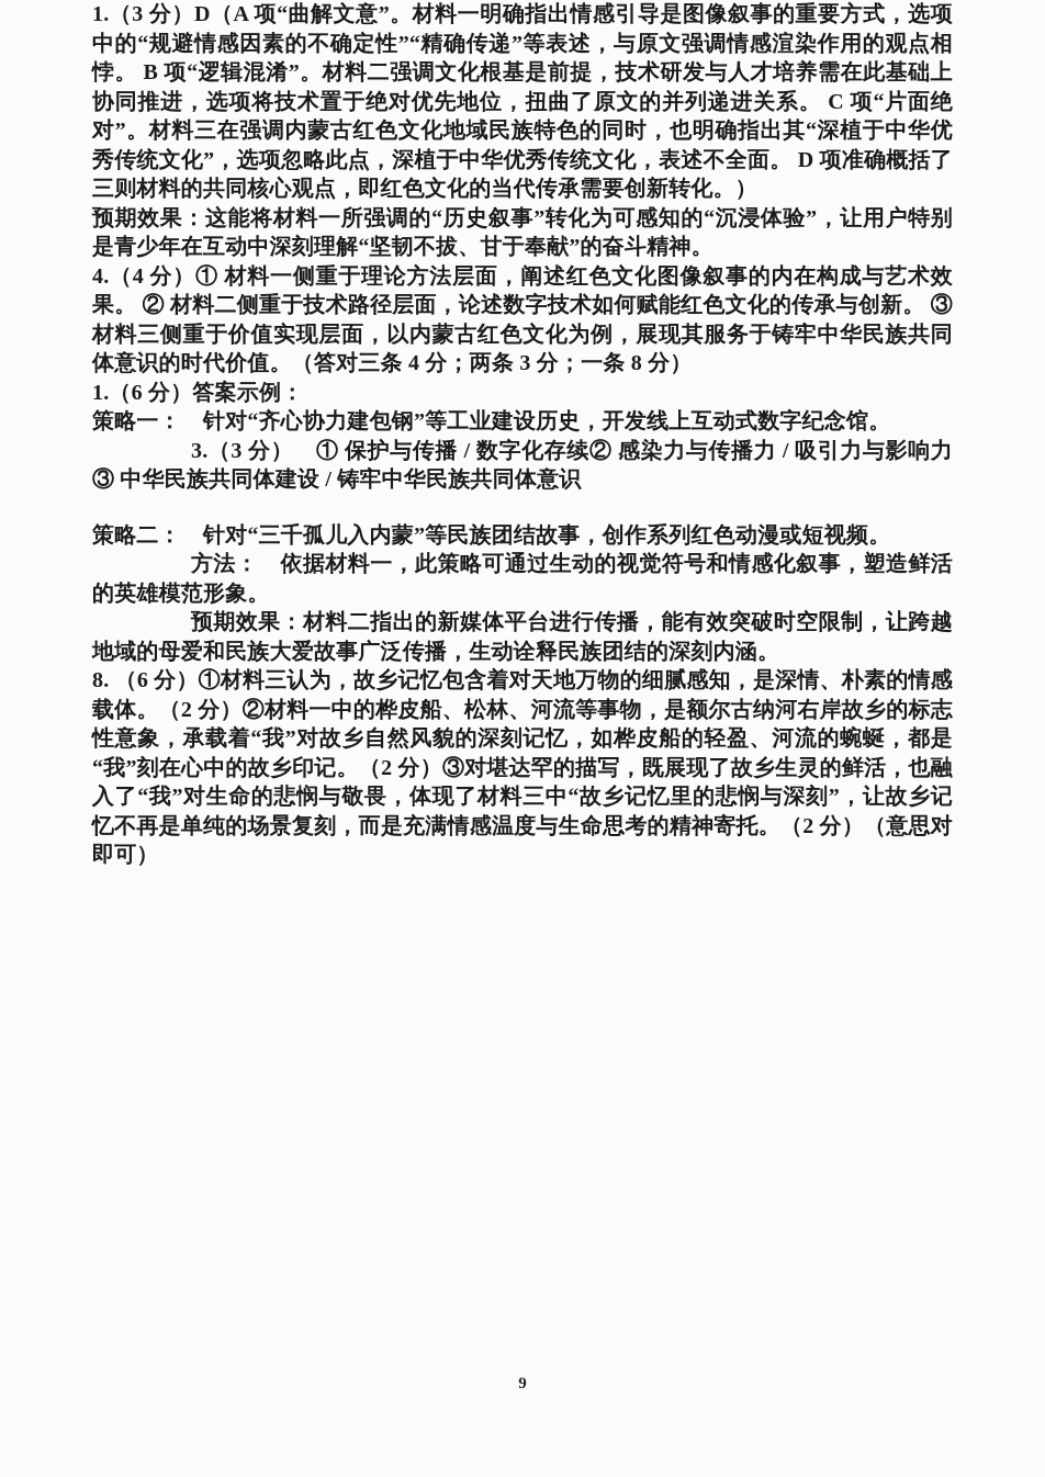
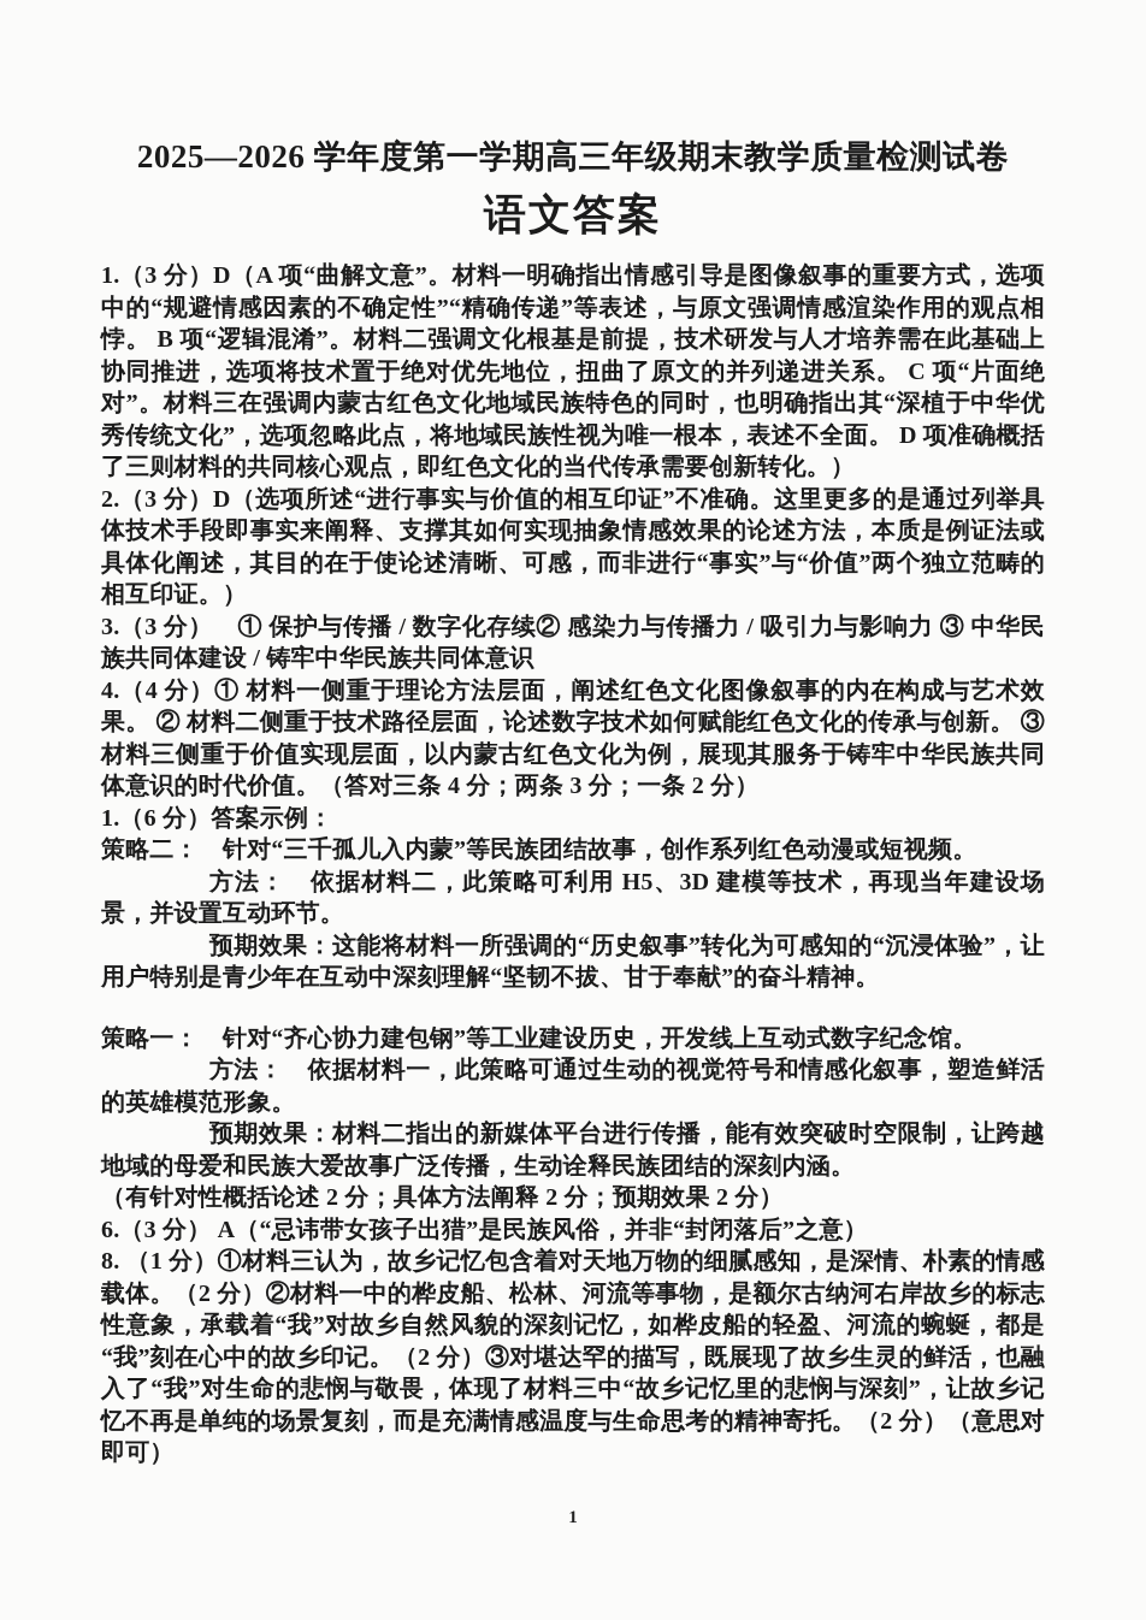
+ 2025—2026 学年度第一学期高三年级期末教学质量检测试卷
+ 语文答案
- 1.（3 分）D（A 项“曲解文意”。材料一明确指出情感引导是图像叙事的重要方式，选项中的“规避情感因素的不确定性”“精确传递”等表述，与原文强调情感渲染作用的观点相悖。 B 项“逻辑混淆”。材料二强调文化根基是前提，技术研发与人才培养需在此基础上协同推进，选项将技术置于绝对优先地位，扭曲了原文的并列递进关系。 C 项“片面绝对”。材料三在强调内蒙古红色文化地域民族特色的同时，也明确指出其“深植于中华优秀传统文化”，选项忽略此点，深植于中华优秀传统文化，表述不全面。 D 项准确概括了三则材料的共同核心观点，即红色文化的当代传承需要创新转化。）
+ 1.（3 分）D（A 项“曲解文意”。材料一明确指出情感引导是图像叙事的重要方式，选项中的“规避情感因素的不确定性”“精确传递”等表述，与原文强调情感渲染作用的观点相悖。 B 项“逻辑混淆”。材料二强调文化根基是前提，技术研发与人才培养需在此基础上协同推进，选项将技术置于绝对优先地位，扭曲了原文的并列递进关系。 C 项“片面绝对”。材料三在强调内蒙古红色文化地域民族特色的同时，也明确指出其“深植于中华优秀传统文化”，选项忽略此点，将地域民族性视为唯一根本，表述不全面。 D 项准确概括了三则材料的共同核心观点，即红色文化的当代传承需要创新转化。）
+ 2.（3 分）D（选项所述“进行事实与价值的相互印证”不准确。这里更多的是通过列举具体技术手段即事实来阐释、支撑其如何实现抽象情感效果的论述方法，本质是例证法或具体化阐述，其目的在于使论述清晰、可感，而非进行“事实”与“价值”两个独立范畴的相互印证。）
- 预期效果：这能将材料一所强调的“历史叙事”转化为可感知的“沉浸体验”，让用户特别是青少年在互动中深刻理解“坚韧不拔、甘于奉献”的奋斗精神。
+ 3.（3 分） ① 保护与传播 / 数字化存续② 感染力与传播力 / 吸引力与影响力 ③ 中华民族共同体建设 / 铸牢中华民族共同体意识
- 4.（4 分）① 材料一侧重于理论方法层面，阐述红色文化图像叙事的内在构成与艺术效果。 ② 材料二侧重于技术路径层面，论述数字技术如何赋能红色文化的传承与创新。 ③ 材料三侧重于价值实现层面，以内蒙古红色文化为例，展现其服务于铸牢中华民族共同体意识的时代价值。（答对三条 4 分；两条 3 分；一条 8 分）
+ 4.（4 分）① 材料一侧重于理论方法层面，阐述红色文化图像叙事的内在构成与艺术效果。 ② 材料二侧重于技术路径层面，论述数字技术如何赋能红色文化的传承与创新。 ③ 材料三侧重于价值实现层面，以内蒙古红色文化为例，展现其服务于铸牢中华民族共同体意识的时代价值。（答对三条 4 分；两条 3 分；一条 2 分）
  1.（6 分）答案示例：
- 策略一： 针对“齐心协力建包钢”等工业建设历史，开发线上互动式数字纪念馆。
+ 策略二： 针对“三千孤儿入内蒙”等民族团结故事，创作系列红色动漫或短视频。
+ 方法： 依据材料二，此策略可利用 H5、3D 建模等技术，再现当年建设场景，并设置互动环节。
- 3.（3 分） ① 保护与传播 / 数字化存续② 感染力与传播力 / 吸引力与影响力 ③ 中华民族共同体建设 / 铸牢中华民族共同体意识
+ 预期效果：这能将材料一所强调的“历史叙事”转化为可感知的“沉浸体验”，让用户特别是青少年在互动中深刻理解“坚韧不拔、甘于奉献”的奋斗精神。
- 策略二： 针对“三千孤儿入内蒙”等民族团结故事，创作系列红色动漫或短视频。
+ 策略一： 针对“齐心协力建包钢”等工业建设历史，开发线上互动式数字纪念馆。
  方法： 依据材料一，此策略可通过生动的视觉符号和情感化叙事，塑造鲜活的英雄模范形象。
  预期效果：材料二指出的新媒体平台进行传播，能有效突破时空限制，让跨越地域的母爱和民族大爱故事广泛传播，生动诠释民族团结的深刻内涵。
+ （有针对性概括论述 2 分；具体方法阐释 2 分；预期效果 2 分）
+ 6.（3 分） A（“忌讳带女孩子出猎”是民族风俗，并非“封闭落后”之意）
- 8. （6 分）①材料三认为，故乡记忆包含着对天地万物的细腻感知，是深情、朴素的情感载体。（2 分）②材料一中的桦皮船、松林、河流等事物，是额尔古纳河右岸故乡的标志性意象，承载着“我”对故乡自然风貌的深刻记忆，如桦皮船的轻盈、河流的蜿蜒，都是“我”刻在心中的故乡印记。（2 分）③对堪达罕的描写，既展现了故乡生灵的鲜活，也融入了“我”对生命的悲悯与敬畏，体现了材料三中“故乡记忆里的悲悯与深刻”，让故乡记忆不再是单纯的场景复刻，而是充满情感温度与生命思考的精神寄托。（2 分）（意思对即可）
+ 8. （1 分）①材料三认为，故乡记忆包含着对天地万物的细腻感知，是深情、朴素的情感载体。（2 分）②材料一中的桦皮船、松林、河流等事物，是额尔古纳河右岸故乡的标志性意象，承载着“我”对故乡自然风貌的深刻记忆，如桦皮船的轻盈、河流的蜿蜒，都是“我”刻在心中的故乡印记。（2 分）③对堪达罕的描写，既展现了故乡生灵的鲜活，也融入了“我”对生命的悲悯与敬畏，体现了材料三中“故乡记忆里的悲悯与深刻”，让故乡记忆不再是单纯的场景复刻，而是充满情感温度与生命思考的精神寄托。（2 分）（意思对即可）
- 9
+ 1
